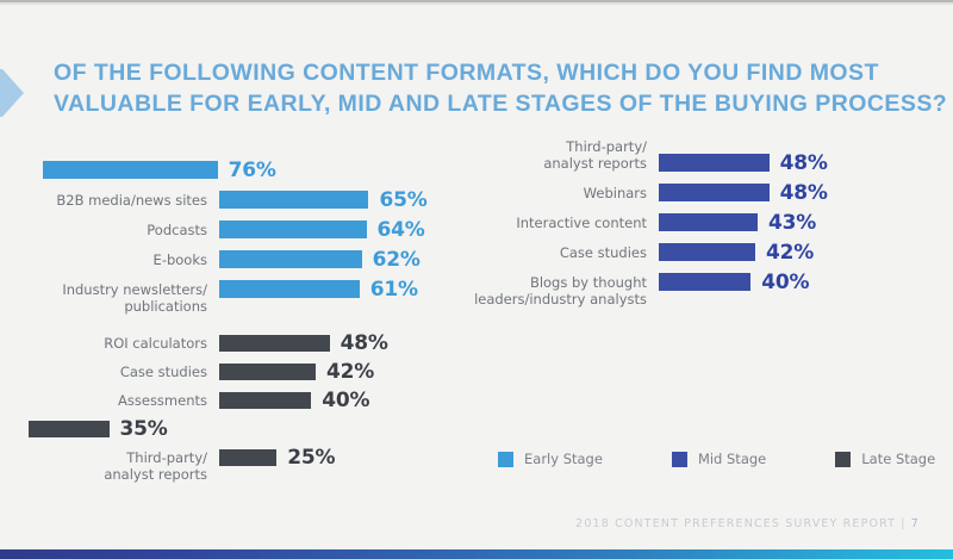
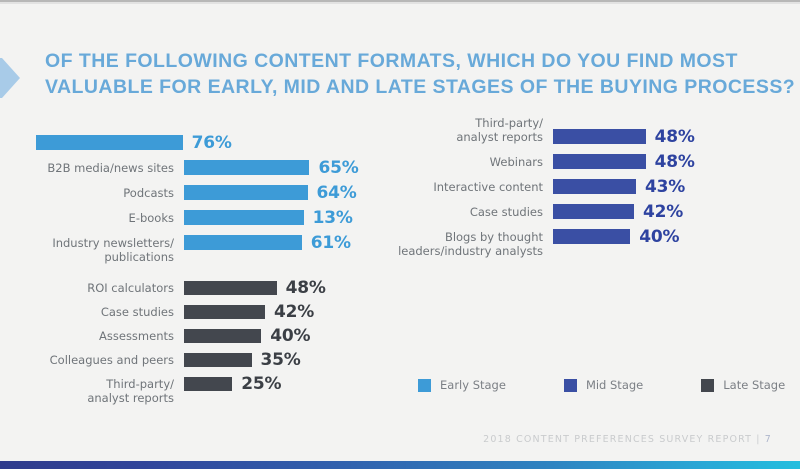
  OF THE FOLLOWING CONTENT FORMATS, WHICH DO YOU FIND MOST
  VALUABLE FOR EARLY, MID AND LATE STAGES OF THE BUYING PROCESS?
  76%
  B2B media/news sites
  65%
  Podcasts
  64%
  E-books
- 62%
+ 13%
  Industry newsletters/
  publications
  61%
  Third-party/
  analyst reports
  48%
  Webinars
  48%
  Interactive content
  43%
  Case studies
  42%
  Blogs by thought
  leaders/industry analysts
  40%
  ROI calculators
  48%
  Case studies
  42%
  Assessments
  40%
+ Colleagues and peers
  35%
  Third-party/
  analyst reports
  25%
  Early Stage
  Mid Stage
  Late Stage
  2018 CONTENT PREFERENCES SURVEY REPORT | 7
